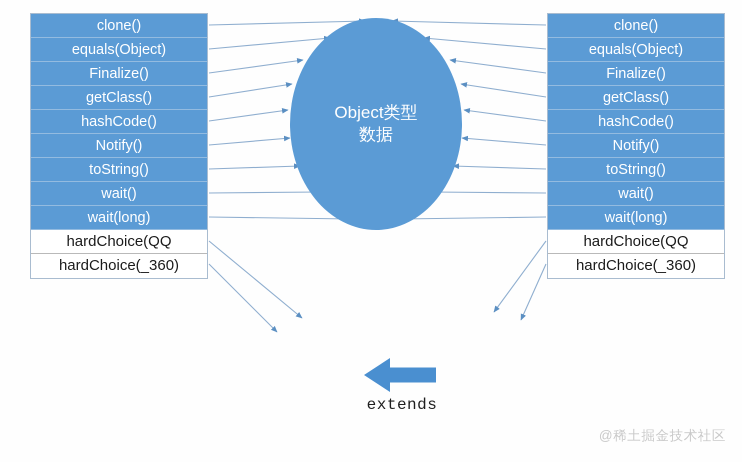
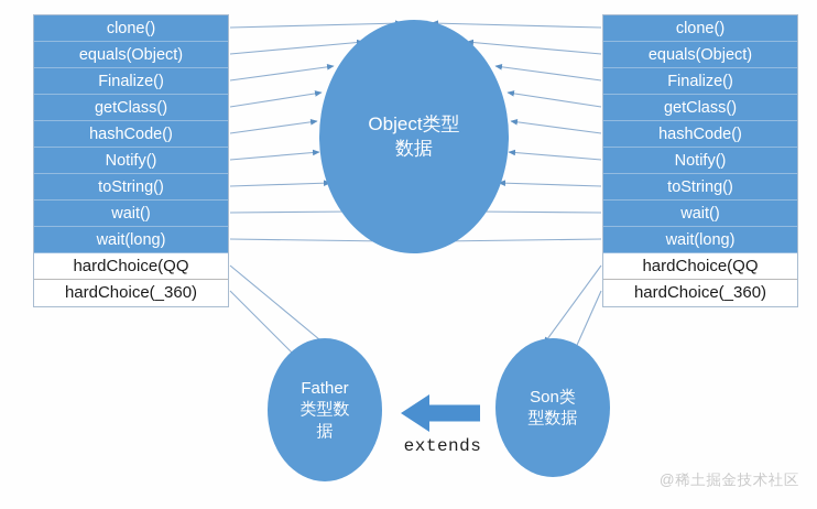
  clone()
  equals(Object)
  Finalize()
  getClass()
  hashCode()
  Notify()
  toString()
  wait()
  wait(long)
  hardChoice(QQ
  hardChoice(_360)
  clone()
  equals(Object)
  Finalize()
  getClass()
  hashCode()
  Notify()
  toString()
  wait()
  wait(long)
  hardChoice(QQ
  hardChoice(_360)
  Object类型
  数据
+ Father
+ 类型数
+ 据
+ Son类
+ 型数据
  extends
  @稀土掘金技术社区
